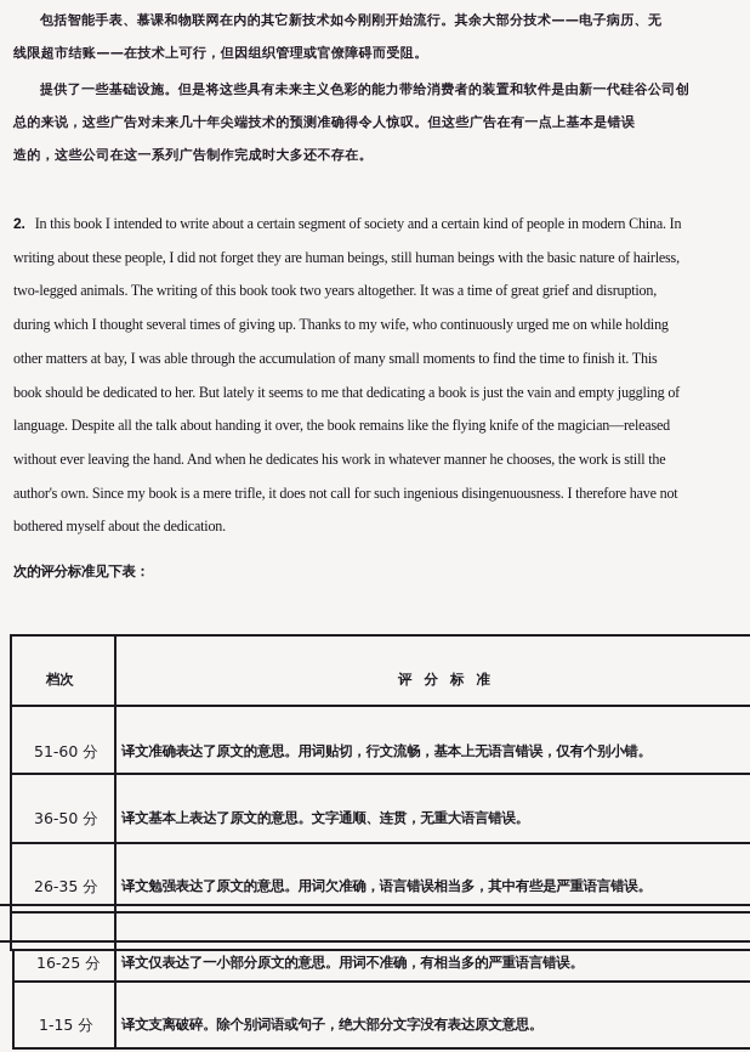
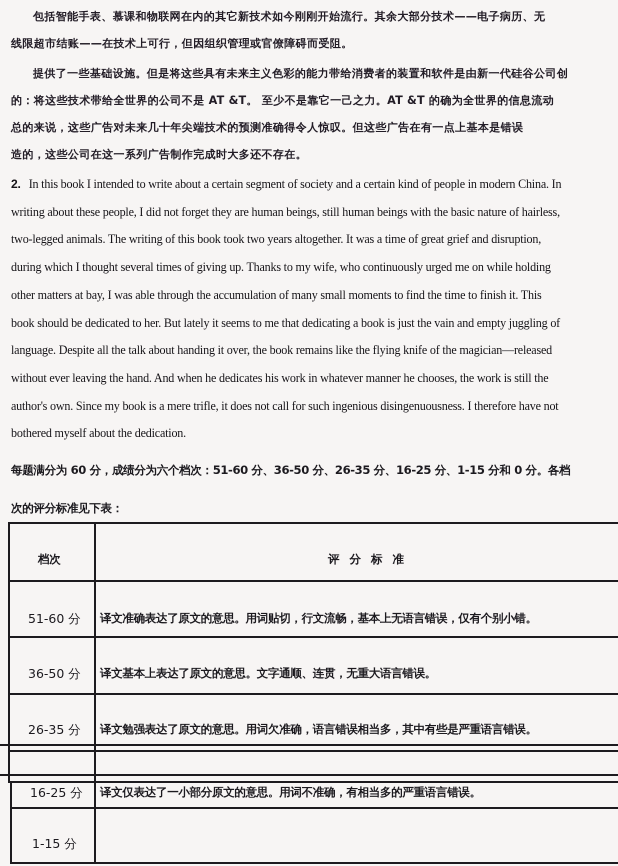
  包括智能手表、慕课和物联网在内的其它新技术如今刚刚开始流行。其余大部分技术——电子病历、无
  线限超市结账——在技术上可行，但因组织管理或官僚障碍而受阻。
  提供了一些基础设施。但是将这些具有未来主义色彩的能力带给消费者的装置和软件是由新一代硅谷公司创
+ 的：将这些技术带给全世界的公司不是 AT &T。 至少不是靠它一己之力。AT &T 的确为全世界的信息流动
  总的来说，这些广告对未来几十年尖端技术的预测准确得令人惊叹。但这些广告在有一点上基本是错误
  造的，这些公司在这一系列广告制作完成时大多还不存在。
  2. In this book I intended to write about a certain segment of society and a certain kind of people in modern China. In
  writing about these people, I did not forget they are human beings, still human beings with the basic nature of hairless,
  two-legged animals. The writing of this book took two years altogether. It was a time of great grief and disruption,
  during which I thought several times of giving up. Thanks to my wife, who continuously urged me on while holding
  other matters at bay, I was able through the accumulation of many small moments to find the time to finish it. This
  book should be dedicated to her. But lately it seems to me that dedicating a book is just the vain and empty juggling of
  language. Despite all the talk about handing it over, the book remains like the flying knife of the magician—released
  without ever leaving the hand. And when he dedicates his work in whatever manner he chooses, the work is still the
  author's own. Since my book is a mere trifle, it does not call for such ingenious disingenuousness. I therefore have not
  bothered myself about the dedication.
+ 每题满分为 60 分，成绩分为六个档次：51-60 分、36-50 分、26-35 分、16-25 分、1-15 分和 0 分。各档
  次的评分标准见下表：
  档次
  评 分 标 准
  51-60 分
  译文准确表达了原文的意思。用词贴切，行文流畅，基本上无语言错误，仅有个别小错。
  36-50 分
  译文基本上表达了原文的意思。文字通顺、连贯，无重大语言错误。
  26-35 分
  译文勉强表达了原文的意思。用词欠准确，语言错误相当多，其中有些是严重语言错误。
  16-25 分
  译文仅表达了一小部分原文的意思。用词不准确，有相当多的严重语言错误。
  1-15 分
- 译文支离破碎。除个别词语或句子，绝大部分文字没有表达原文意思。
